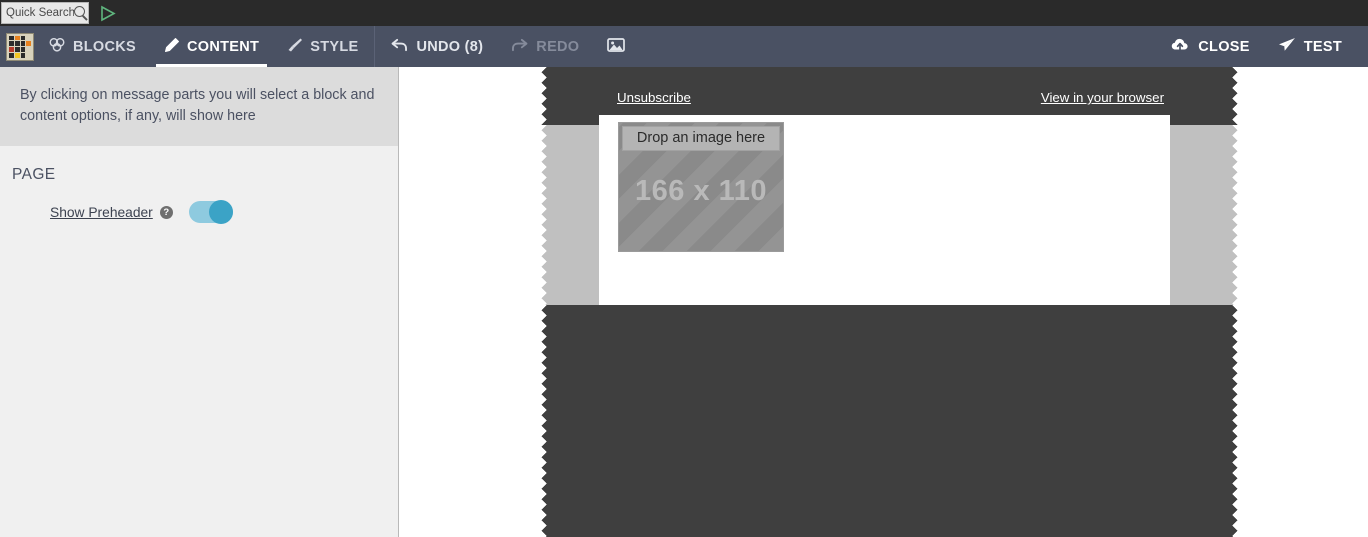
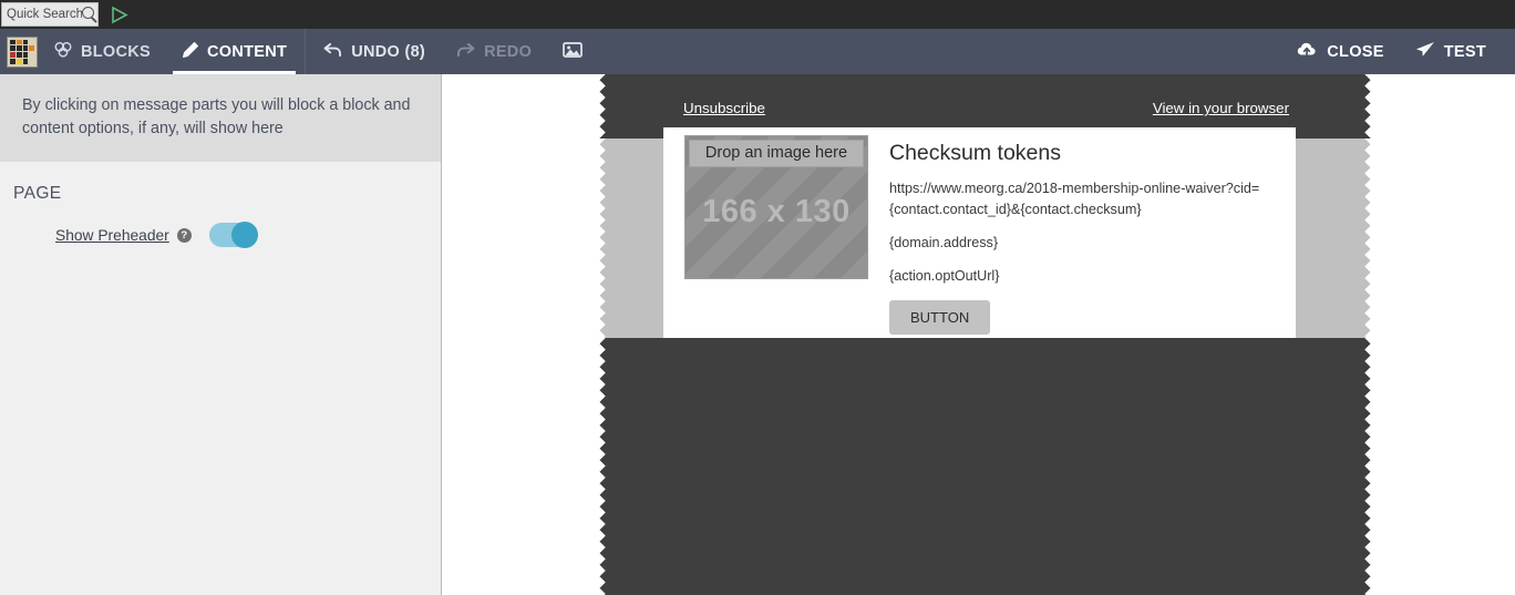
  Quick Search
  BLOCKS
  CONTENT
- STYLE
  UNDO (8)
  REDO
  CLOSE
  TEST
- By clicking on message parts you will select a block and content options, if any, will show here
+ By clicking on message parts you will block a block and content options, if any, will show here
  PAGE
  Show Preheader
  ?
  Unsubscribe
  View in your browser
  Drop an image here
- 166 x 110
+ 166 x 130
+ Checksum tokens
+ https://www.meorg.ca/2018-membership-online-waiver?cid={contact.contact_id}&{contact.checksum}
+ {domain.address}
+ {action.optOutUrl}
+ BUTTON
